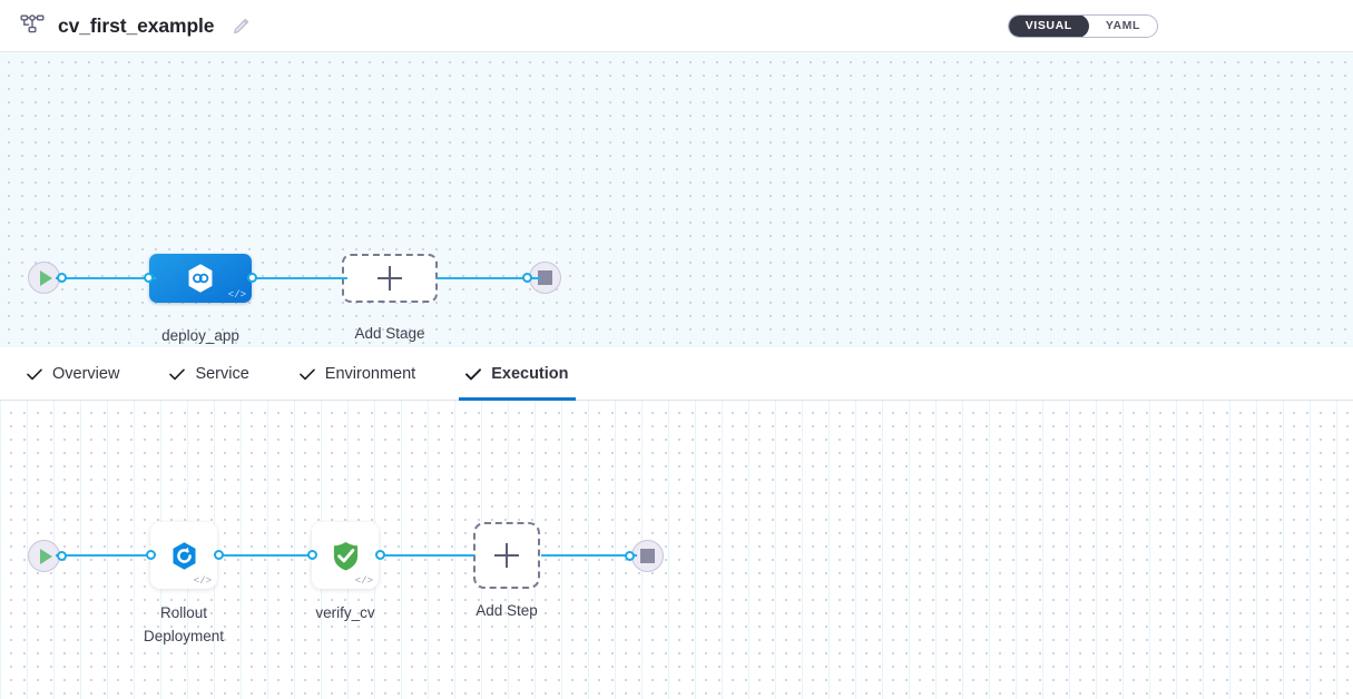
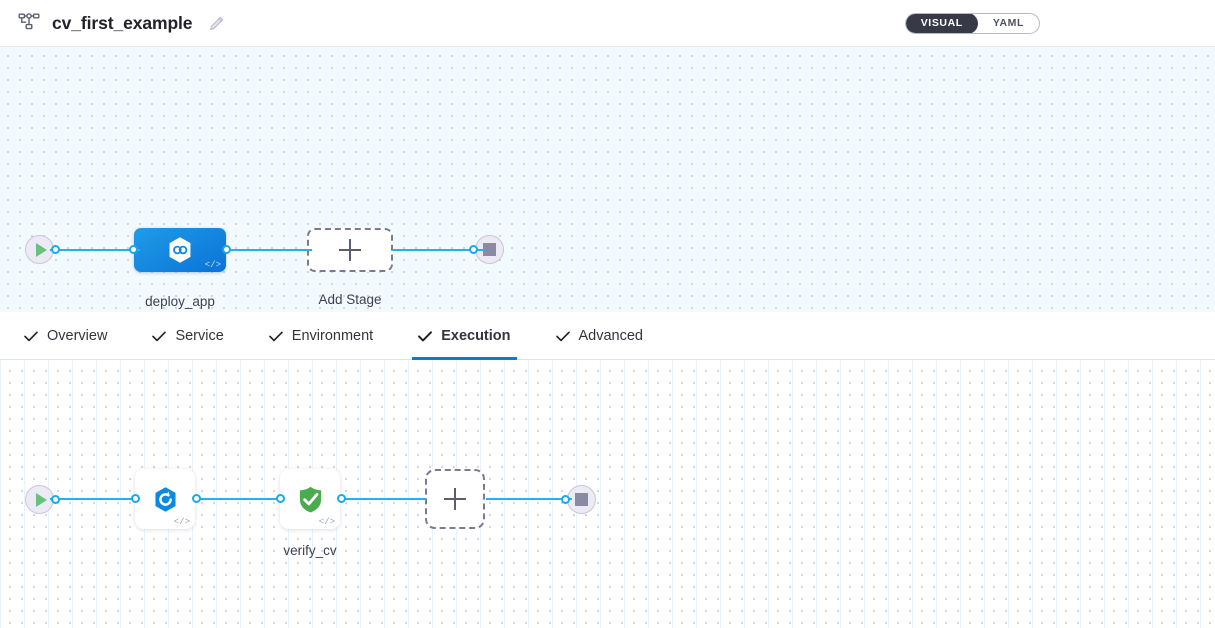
  cv_first_example
  VISUAL
  YAML
  </>
  deploy_app
  Add Stage
  Overview
  Service
  Environment
  Execution
+ Advanced
  </>
- Rollout
- Deployment
  </>
  verify_cv
- Add Step
